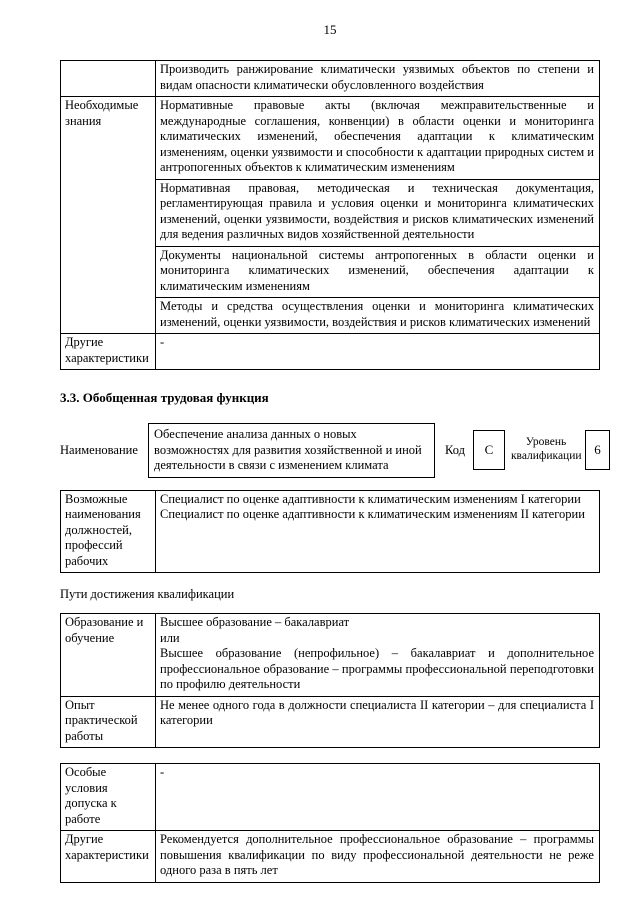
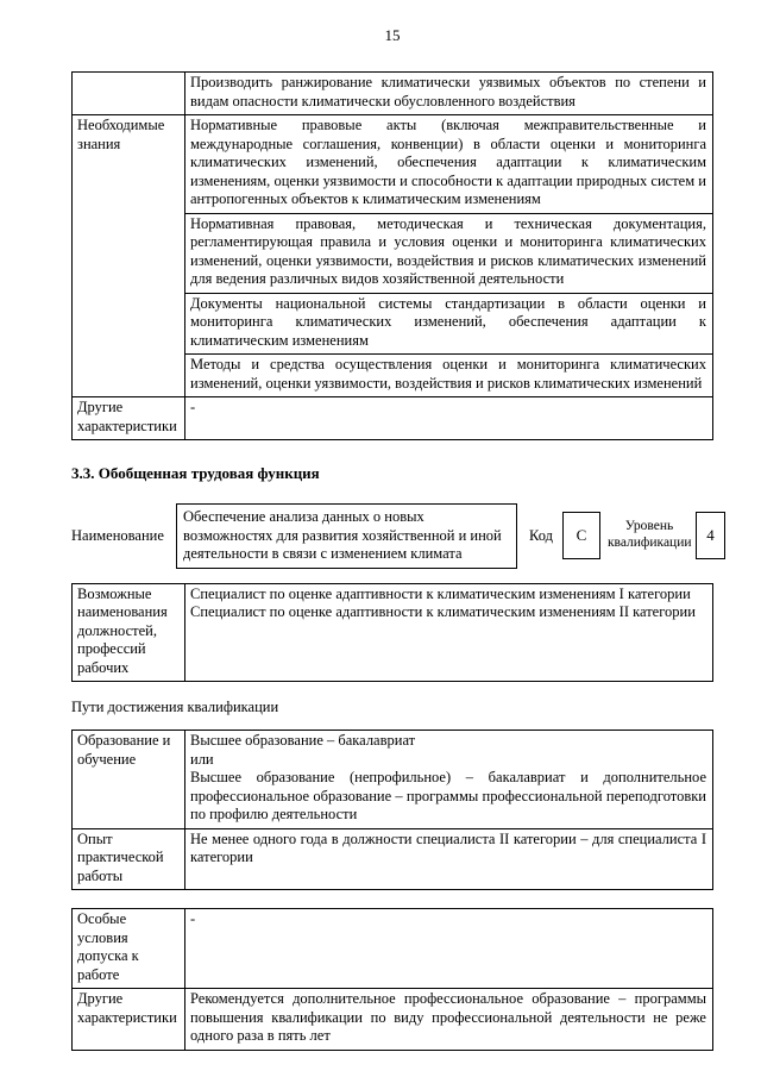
  15
  	Производить ранжирование климатически уязвимых объектов по степени и видам опасности климатически обусловленного воздействия
  Необходимые знания	Нормативные правовые акты (включая межправительственные и международные соглашения, конвенции) в области оценки и мониторинга климатических изменений, обеспечения адаптации к климатическим изменениям, оценки уязвимости и способности к адаптации природных систем и антропогенных объектов к климатическим изменениям
  Нормативная правовая, методическая и техническая документация, регламентирующая правила и условия оценки и мониторинга климатических изменений, оценки уязвимости, воздействия и рисков климатических изменений для ведения различных видов хозяйственной деятельности
- Документы национальной системы антропогенных в области оценки и мониторинга климатических изменений, обеспечения адаптации к климатическим изменениям
+ Документы национальной системы стандартизации в области оценки и мониторинга климатических изменений, обеспечения адаптации к климатическим изменениям
  Методы и средства осуществления оценки и мониторинга климатических изменений, оценки уязвимости, воздействия и рисков климатических изменений
  Другие характеристики	-
  3.3. Обобщенная трудовая функция
  Наименование
  Обеспечение анализа данных о новых возможностях для развития хозяйственной и иной деятельности в связи с изменением климата
  Код
  C
  Уровень квалификации
- 6
+ 4
  Возможные наименования должностей, профессий рабочих	Специалист по оценке адаптивности к климатическим изменениям I категории Специалист по оценке адаптивности к климатическим изменениям II категории
  Пути достижения квалификации
  Образование и обучение	Высшее образование – бакалавриат или Высшее образование (непрофильное) – бакалавриат и дополнительное профессиональное образование – программы профессиональной переподготовки по профилю деятельности
  Опыт практической работы	Не менее одного года в должности специалиста II категории – для специалиста I категории
  Особые условия допуска к работе	-
  Другие характеристики	Рекомендуется дополнительное профессиональное образование – программы повышения квалификации по виду профессиональной деятельности не реже одного раза в пять лет
